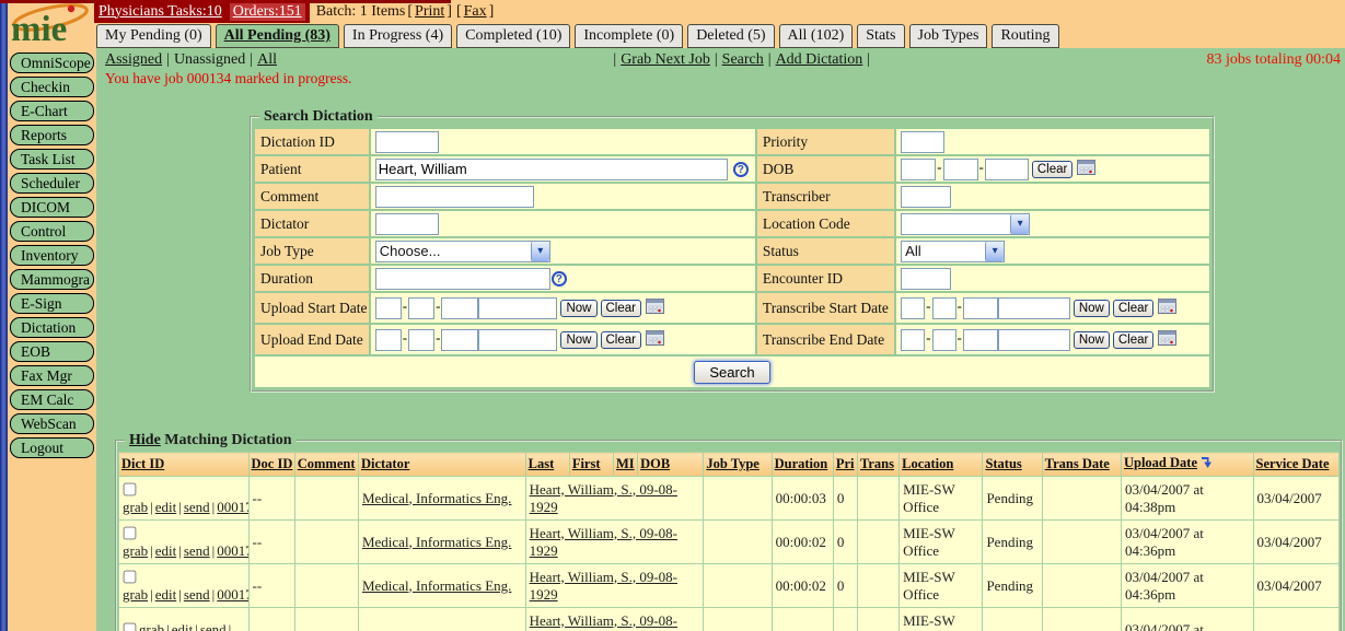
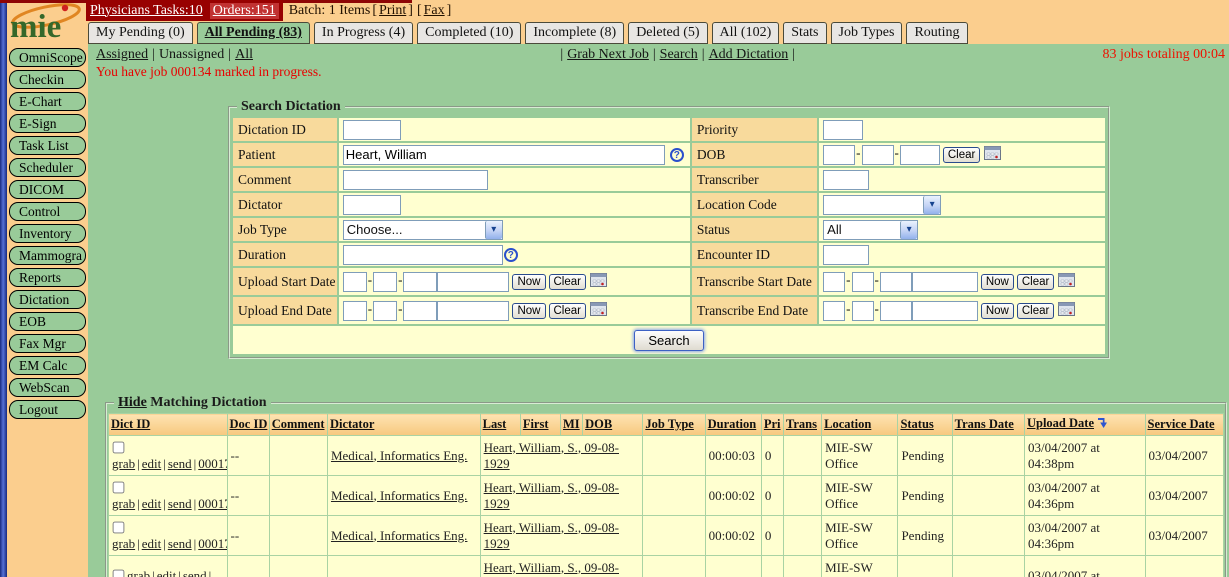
  Physicians Tasks:10
  Orders:151
  Batch: 1 Items
  [
  Print
  ]
  [
  Fax
  ]
  My Pending (0)
  All Pending (83)
  In Progress (4)
  Completed (10)
- Incomplete (0)
+ Incomplete (8)
  Deleted (5)
  All (102)
  Stats
  Job Types
  Routing
  mie
  OmniScope
  Checkin
  E-Chart
- Reports
+ E-Sign
  Task List
  Scheduler
  DICOM
  Control
  Inventory
  Mammogra
- E-Sign
+ Reports
  Dictation
  EOB
  Fax Mgr
  EM Calc
  WebScan
  Logout
  Assigned | Unassigned | All
  | Grab Next Job | Search | Add Dictation |
  83 jobs totaling 00:04
  You have job 000134 marked in progress.
  Search Dictation
  Dictation ID		Priority
  Patient	Heart, William ?	DOB	- - Clear
  Comment		Transcriber
  Dictator		Location Code	▾
  Job Type	Choose... ▾	Status	All ▾
  Duration	?	Encounter ID
  Upload Start Date	- - Now Clear	Transcribe Start Date	- - Now Clear
  Upload End Date	- - Now Clear	Transcribe End Date	- - Now Clear
  Search
  Hide Matching Dictation
  Dict ID	Doc ID	Comment	Dictator	Last	First	MI	DOB	Job Type	Duration	Pri	Trans	Location	Status	Trans Date	Upload Date	Service Date
  grab | edit | send | 0001	--		Medical, Informatics Eng.	Heart, William, S., 09-08-1929		00:00:03	0		MIE-SW Office	Pending		03/04/2007 at 04:38pm	03/04/2007
  grab | edit | send | 0001	--		Medical, Informatics Eng.	Heart, William, S., 09-08-1929		00:00:02	0		MIE-SW Office	Pending		03/04/2007 at 04:36pm	03/04/2007
  grab | edit | send | 0001	--		Medical, Informatics Eng.	Heart, William, S., 09-08-1929		00:00:02	0		MIE-SW Office	Pending		03/04/2007 at 04:36pm	03/04/2007
  grab | edit | send |				Heart, William, S., 09-08-					MIE-SW			03/04/2007 at
